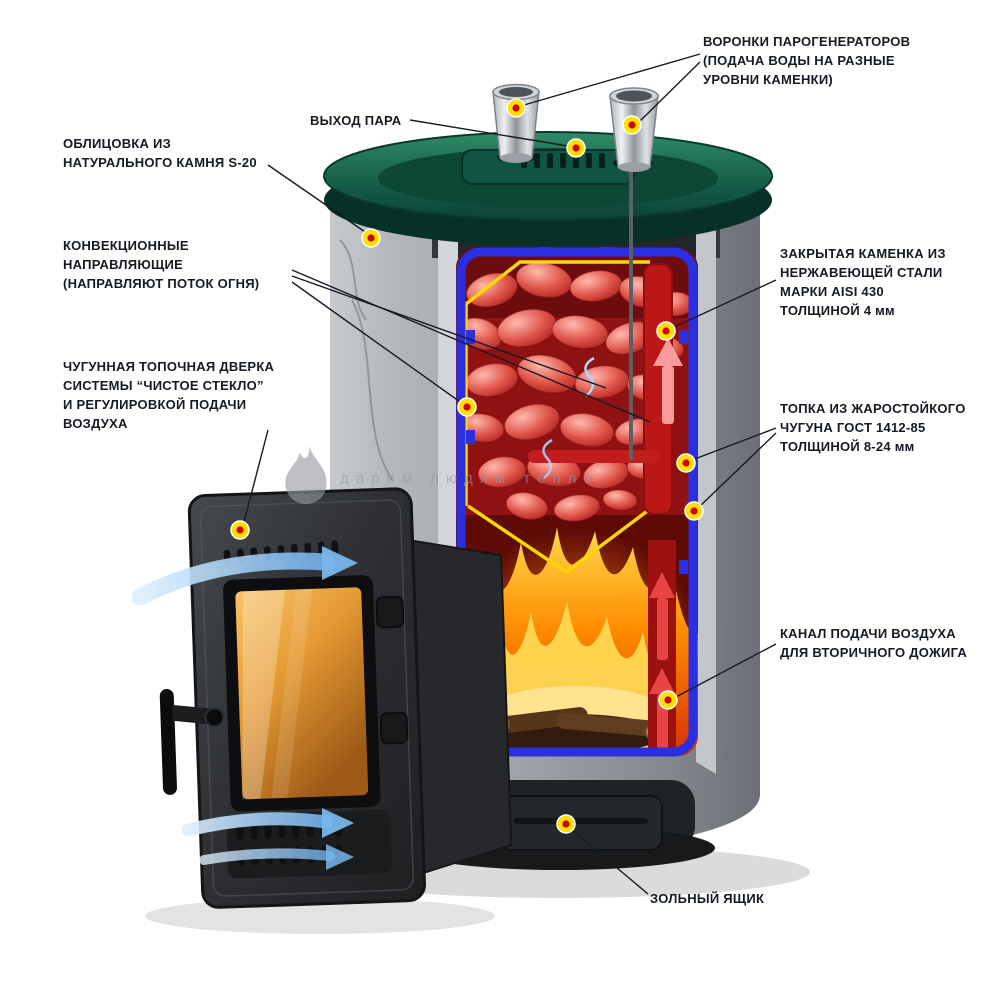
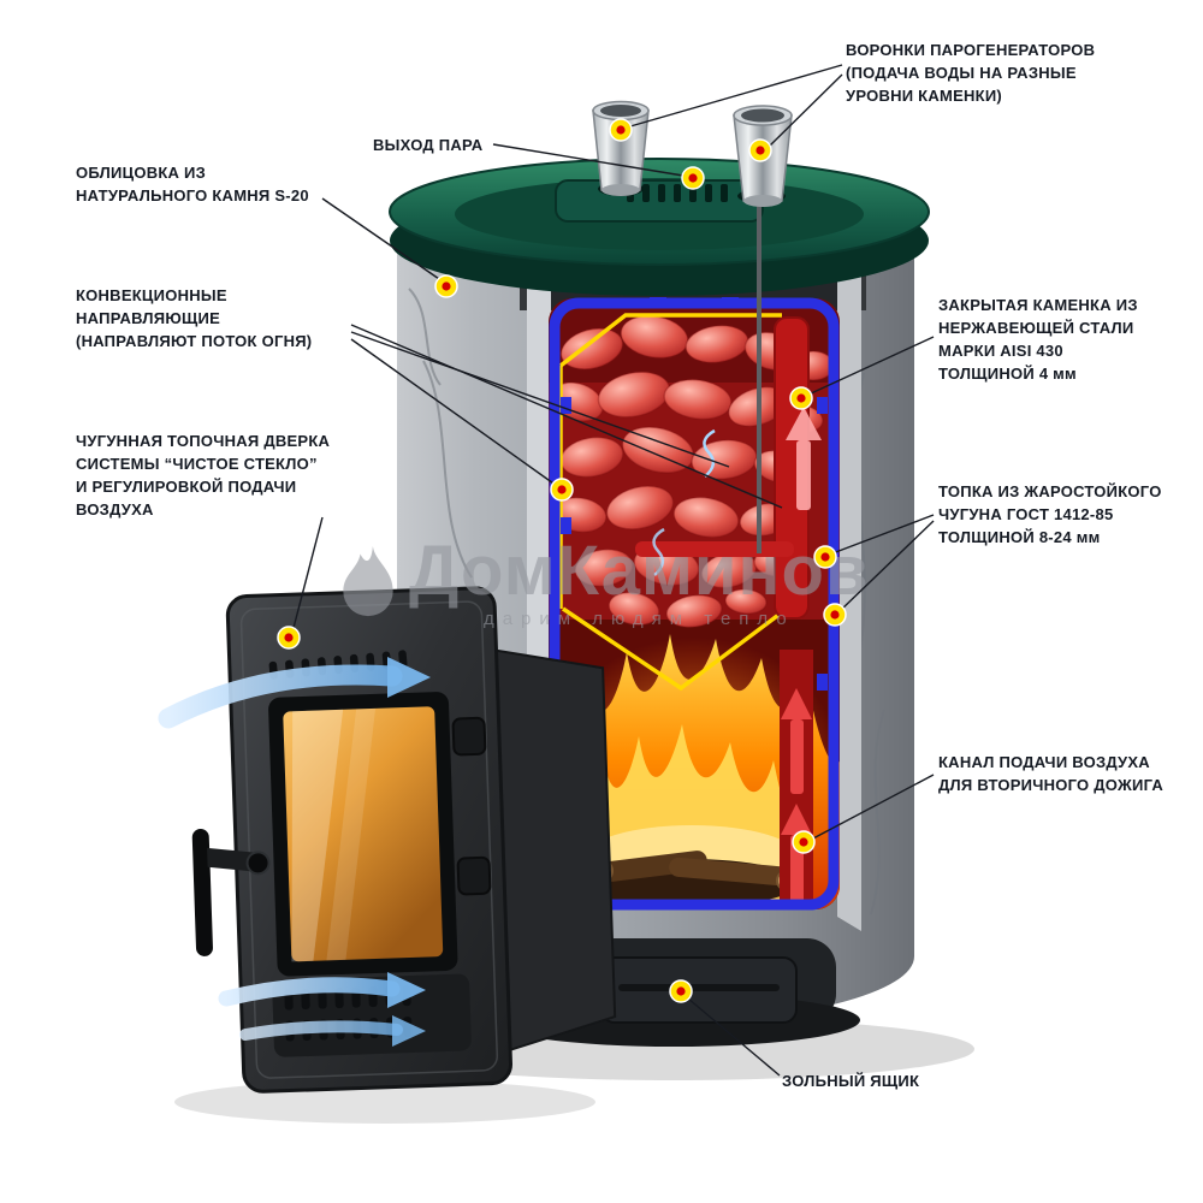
+ ДомКаминов
  дарим людям тепло
  ВОРОНКИ ПАРОГЕНЕРАТОРОВ
  (ПОДАЧА ВОДЫ НА РАЗНЫЕ
  УРОВНИ КАМЕНКИ)
  ВЫХОД ПАРА
  ОБЛИЦОВКА ИЗ
  НАТУРАЛЬНОГО КАМНЯ S-20
  КОНВЕКЦИОННЫЕ
  НАПРАВЛЯЮЩИЕ
  (НАПРАВЛЯЮТ ПОТОК ОГНЯ)
  ЧУГУННАЯ ТОПОЧНАЯ ДВЕРКА
  СИСТЕМЫ “ЧИСТОЕ СТЕКЛО”
  И РЕГУЛИРОВКОЙ ПОДАЧИ
  ВОЗДУХА
  ЗАКРЫТАЯ КАМЕНКА ИЗ
  НЕРЖАВЕЮЩЕЙ СТАЛИ
  МАРКИ AISI 430
  ТОЛЩИНОЙ 4 мм
  ТОПКА ИЗ ЖАРОСТОЙКОГО
  ЧУГУНА ГОСТ 1412-85
  ТОЛЩИНОЙ 8-24 мм
  КАНАЛ ПОДАЧИ ВОЗДУХА
  ДЛЯ ВТОРИЧНОГО ДОЖИГА
  ЗОЛЬНЫЙ ЯЩИК
